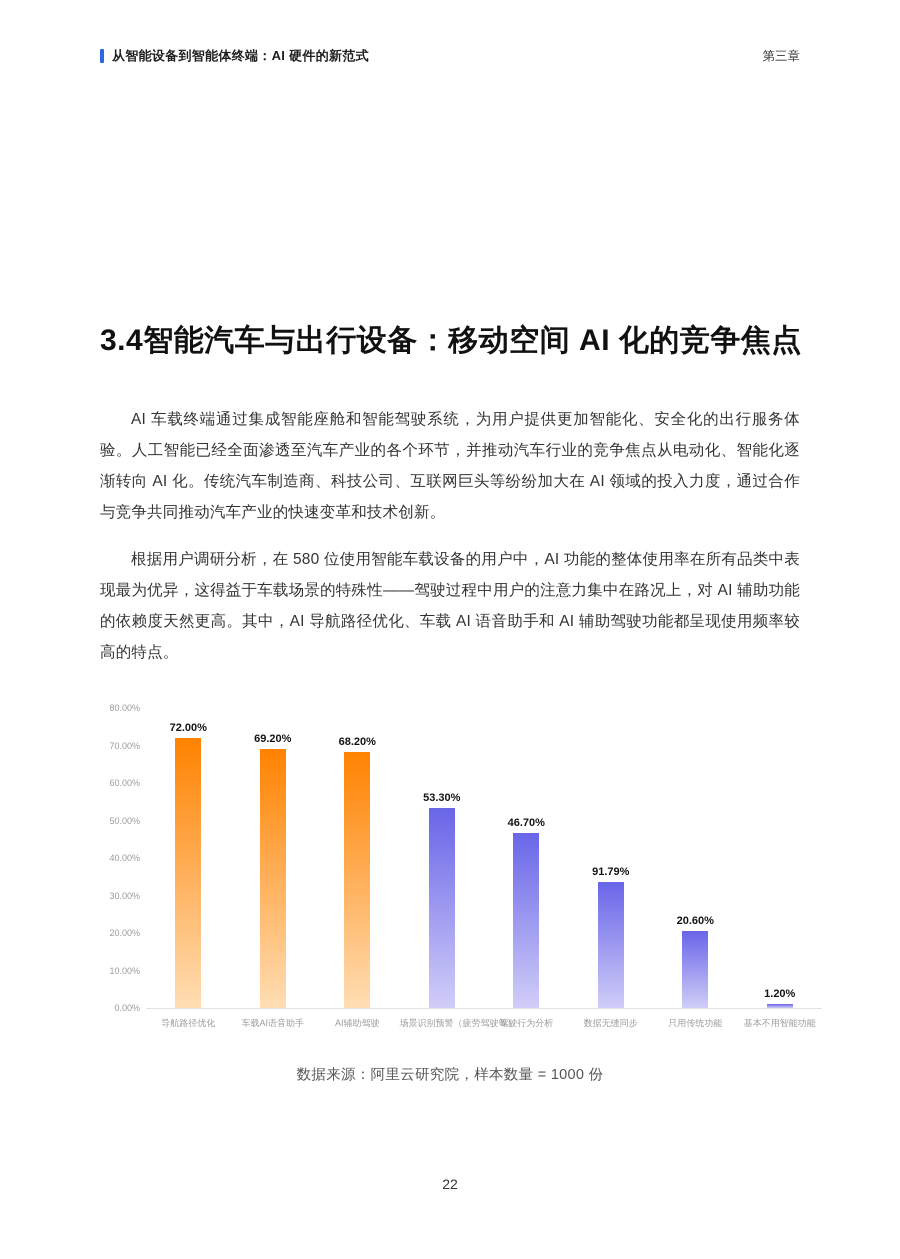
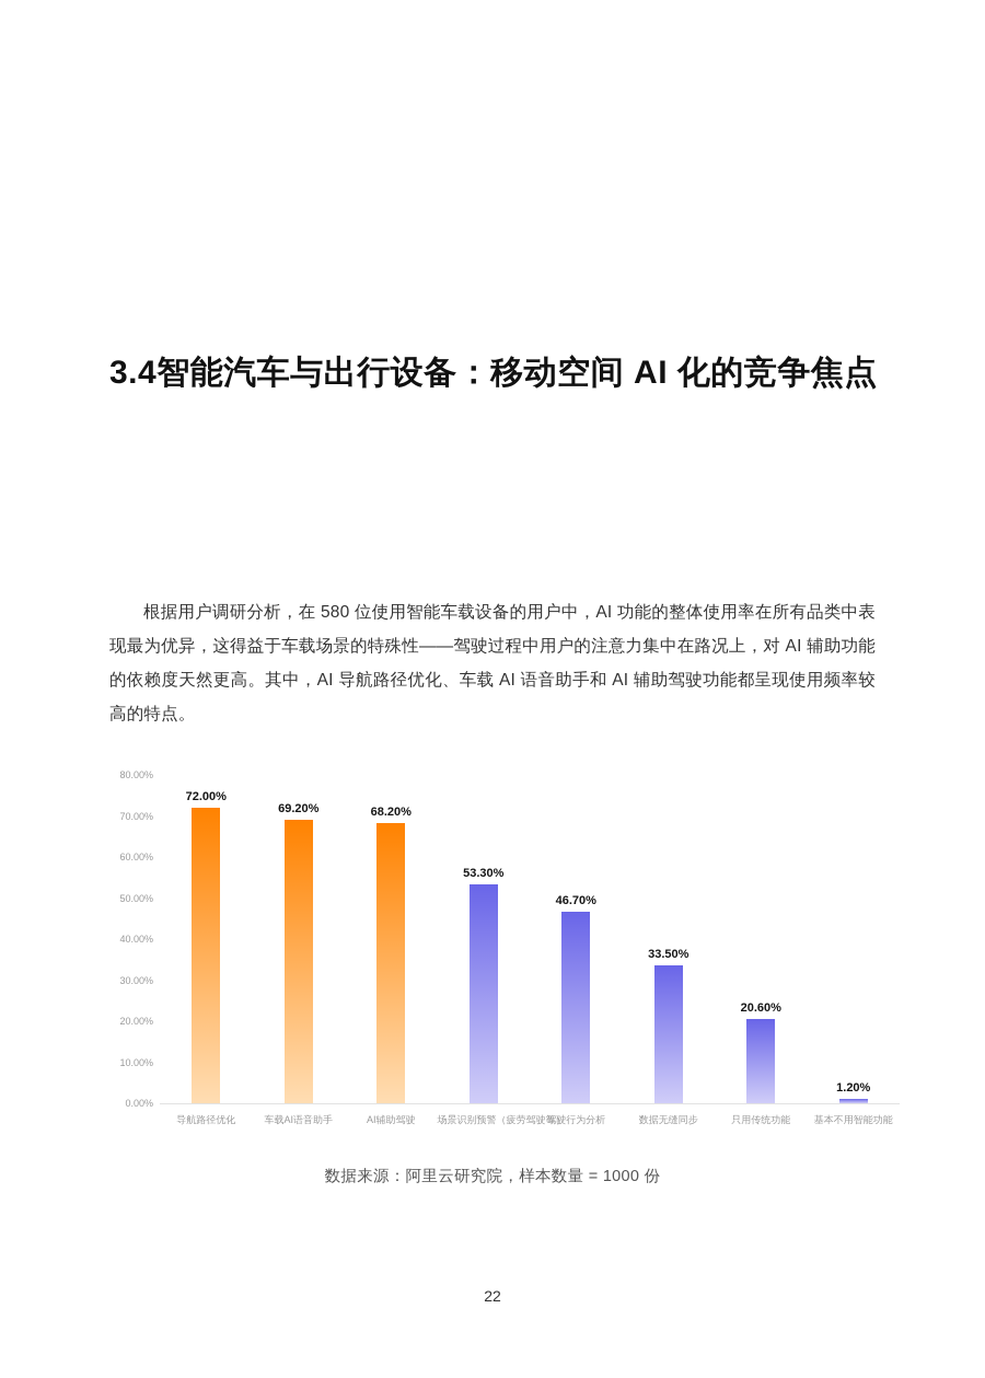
- 从智能设备到智能体终端：AI 硬件的新范式
- 第三章
  3.4智能汽车与出行设备：移动空间 AI 化的竞争焦点
- AI 车载终端通过集成智能座舱和智能驾驶系统，为用户提供更加智能化、安全化的出行服务体验。人工智能已经全面渗透至汽车产业的各个环节，并推动汽车行业的竞争焦点从电动化、智能化逐渐转向 AI 化。传统汽车制造商、科技公司、互联网巨头等纷纷加大在 AI 领域的投入力度，通过合作与竞争共同推动汽车产业的快速变革和技术创新。
  根据用户调研分析，在 580 位使用智能车载设备的用户中，AI 功能的整体使用率在所有品类中表现最为优异，这得益于车载场景的特殊性——驾驶过程中用户的注意力集中在路况上，对 AI 辅助功能的依赖度天然更高。其中，AI 导航路径优化、车载 AI 语音助手和 AI 辅助驾驶功能都呈现使用频率较高的特点。
  0.00%
  10.00%
  20.00%
  30.00%
  40.00%
  50.00%
  60.00%
  70.00%
  80.00%
  72.00%
  69.20%
  68.20%
  53.30%
  46.70%
- 91.79%
+ 33.50%
  20.60%
  1.20%
  导航路径优化
  车载AI语音助手
  AI辅助驾驶
  驾驶行为分析
  数据无缝同步
  只用传统功能
  基本不用智能功能
  数据来源：阿里云研究院，样本数量 = 1000 份
  22
